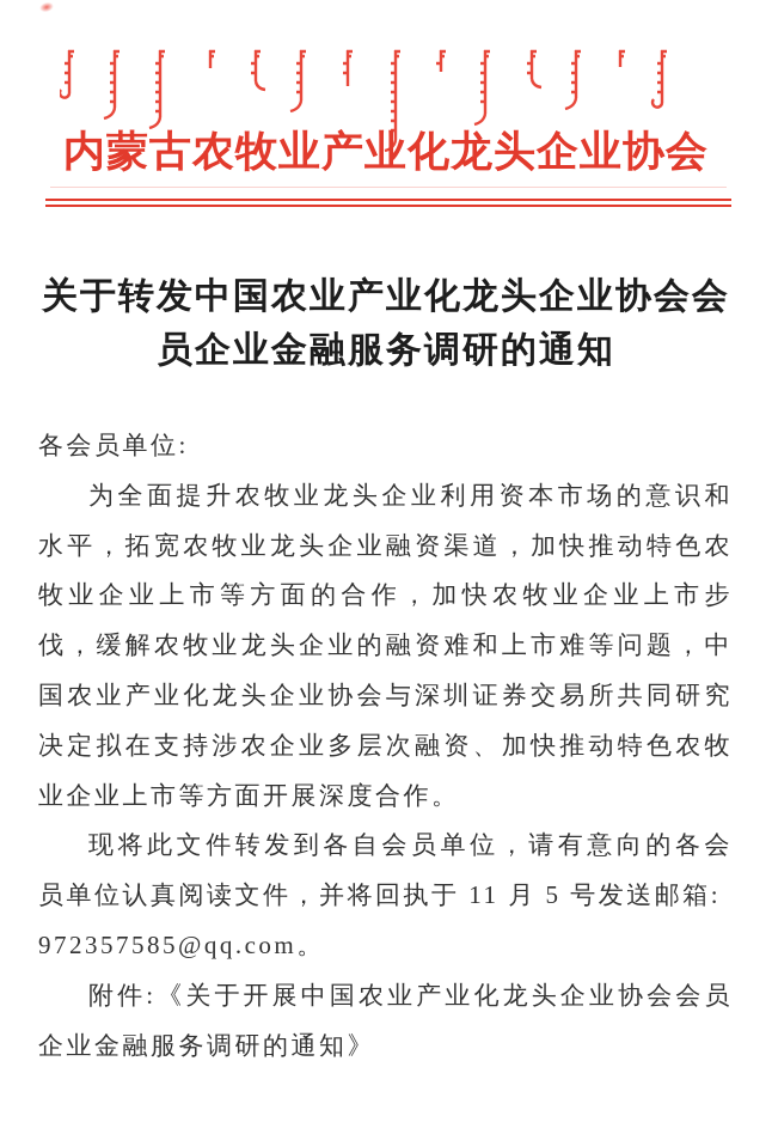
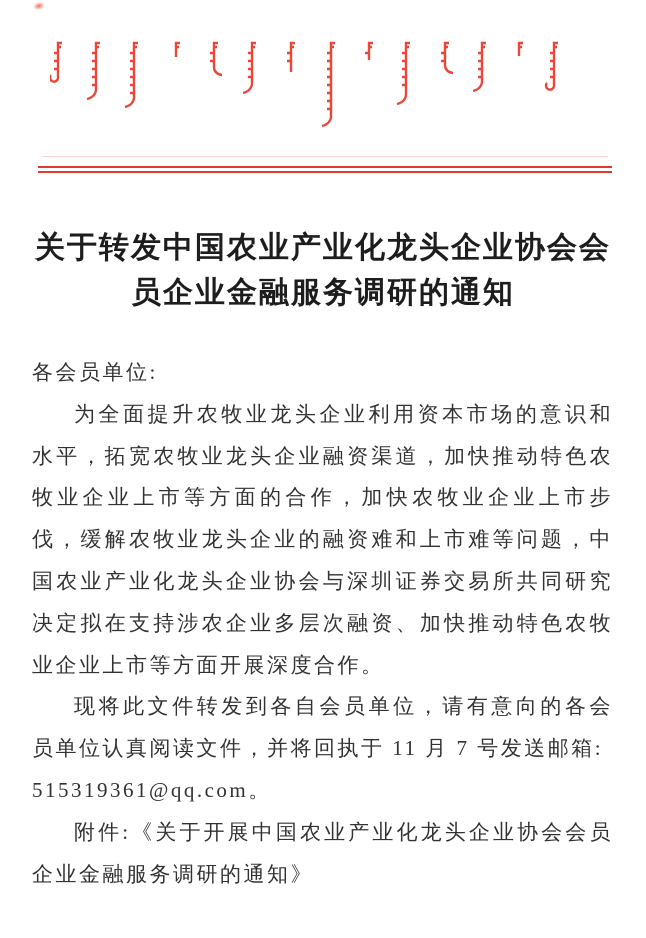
- 内蒙古农牧业产业化龙头企业协会
  关于转发中国农业产业化龙头企业协会会
  员企业金融服务调研的通知
  各会员单位:
  为全面提升农牧业龙头企业利用资本市场的意识和水平，拓宽农牧业龙头企业融资渠道，加快推动特色农牧业企业上市等方面的合作，加快农牧业企业上市步伐，缓解农牧业龙头企业的融资难和上市难等问题，中国农业产业化龙头企业协会与深圳证券交易所共同研究决定拟在支持涉农企业多层次融资、加快推动特色农牧业企业上市等方面开展深度合作。
- 现将此文件转发到各自会员单位，请有意向的各会员单位认真阅读文件，并将回执于 11 月 5 号发送邮箱:
+ 现将此文件转发到各自会员单位，请有意向的各会员单位认真阅读文件，并将回执于 11 月 7 号发送邮箱:
- 972357585@qq.com。
+ 515319361@qq.com。
  附件:《关于开展中国农业产业化龙头企业协会会员企业金融服务调研的通知》
